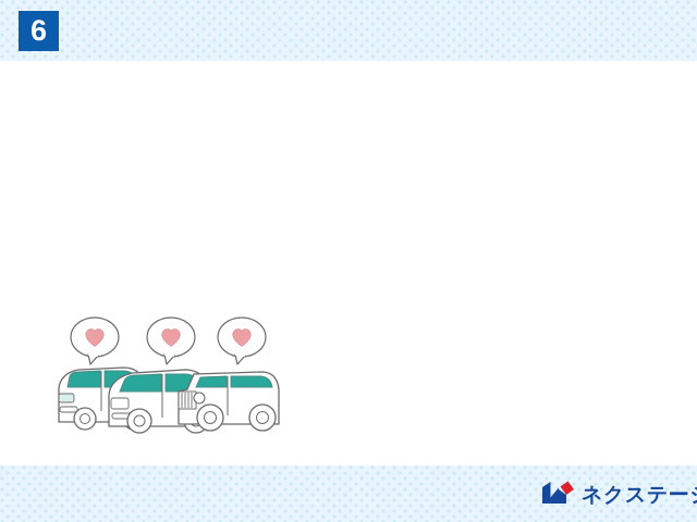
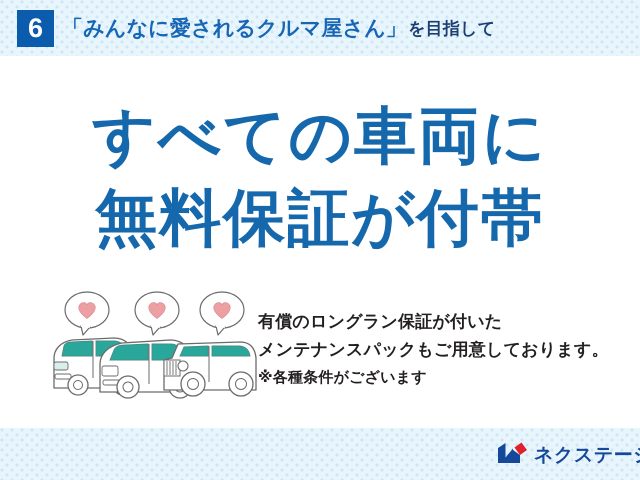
  6
+ 「みんなに愛されるクルマ屋さん」
+ を目指して
+ すべての車両に
+ 無料保証が付帯
+ 有償のロングラン保証が付いた
+ メンテナンスパックもご用意しております。
+ ※各種条件がございます
  ネクステー
